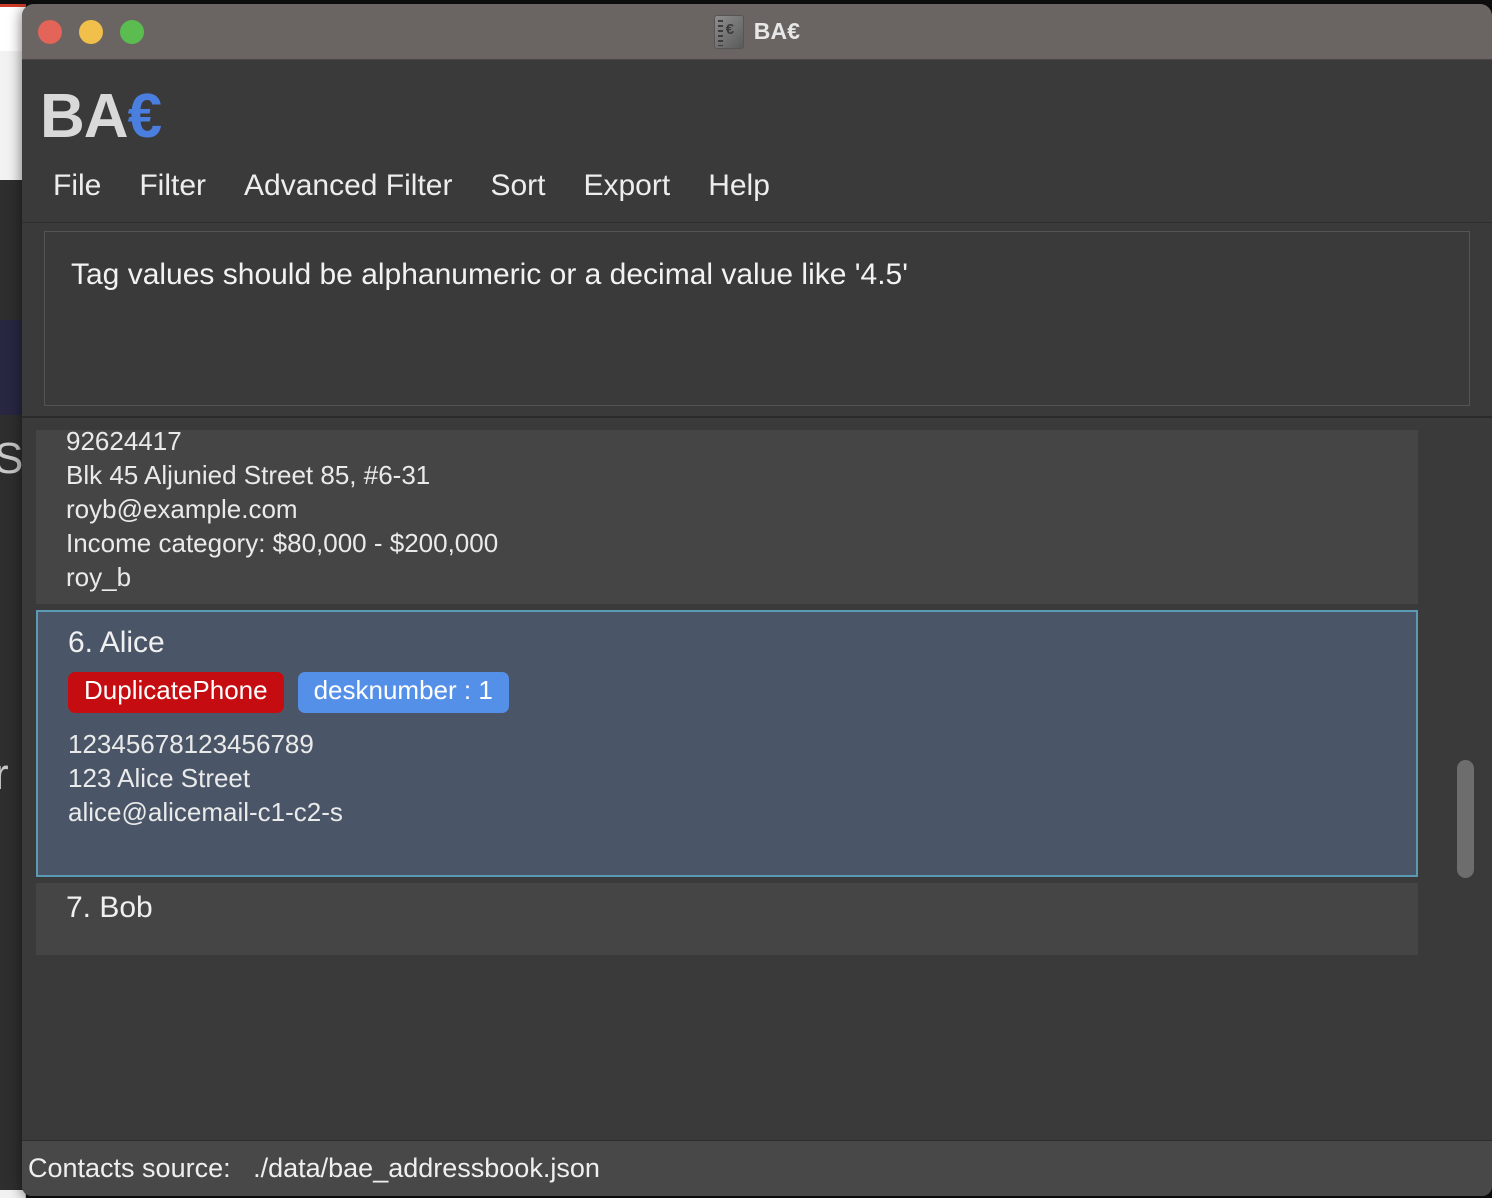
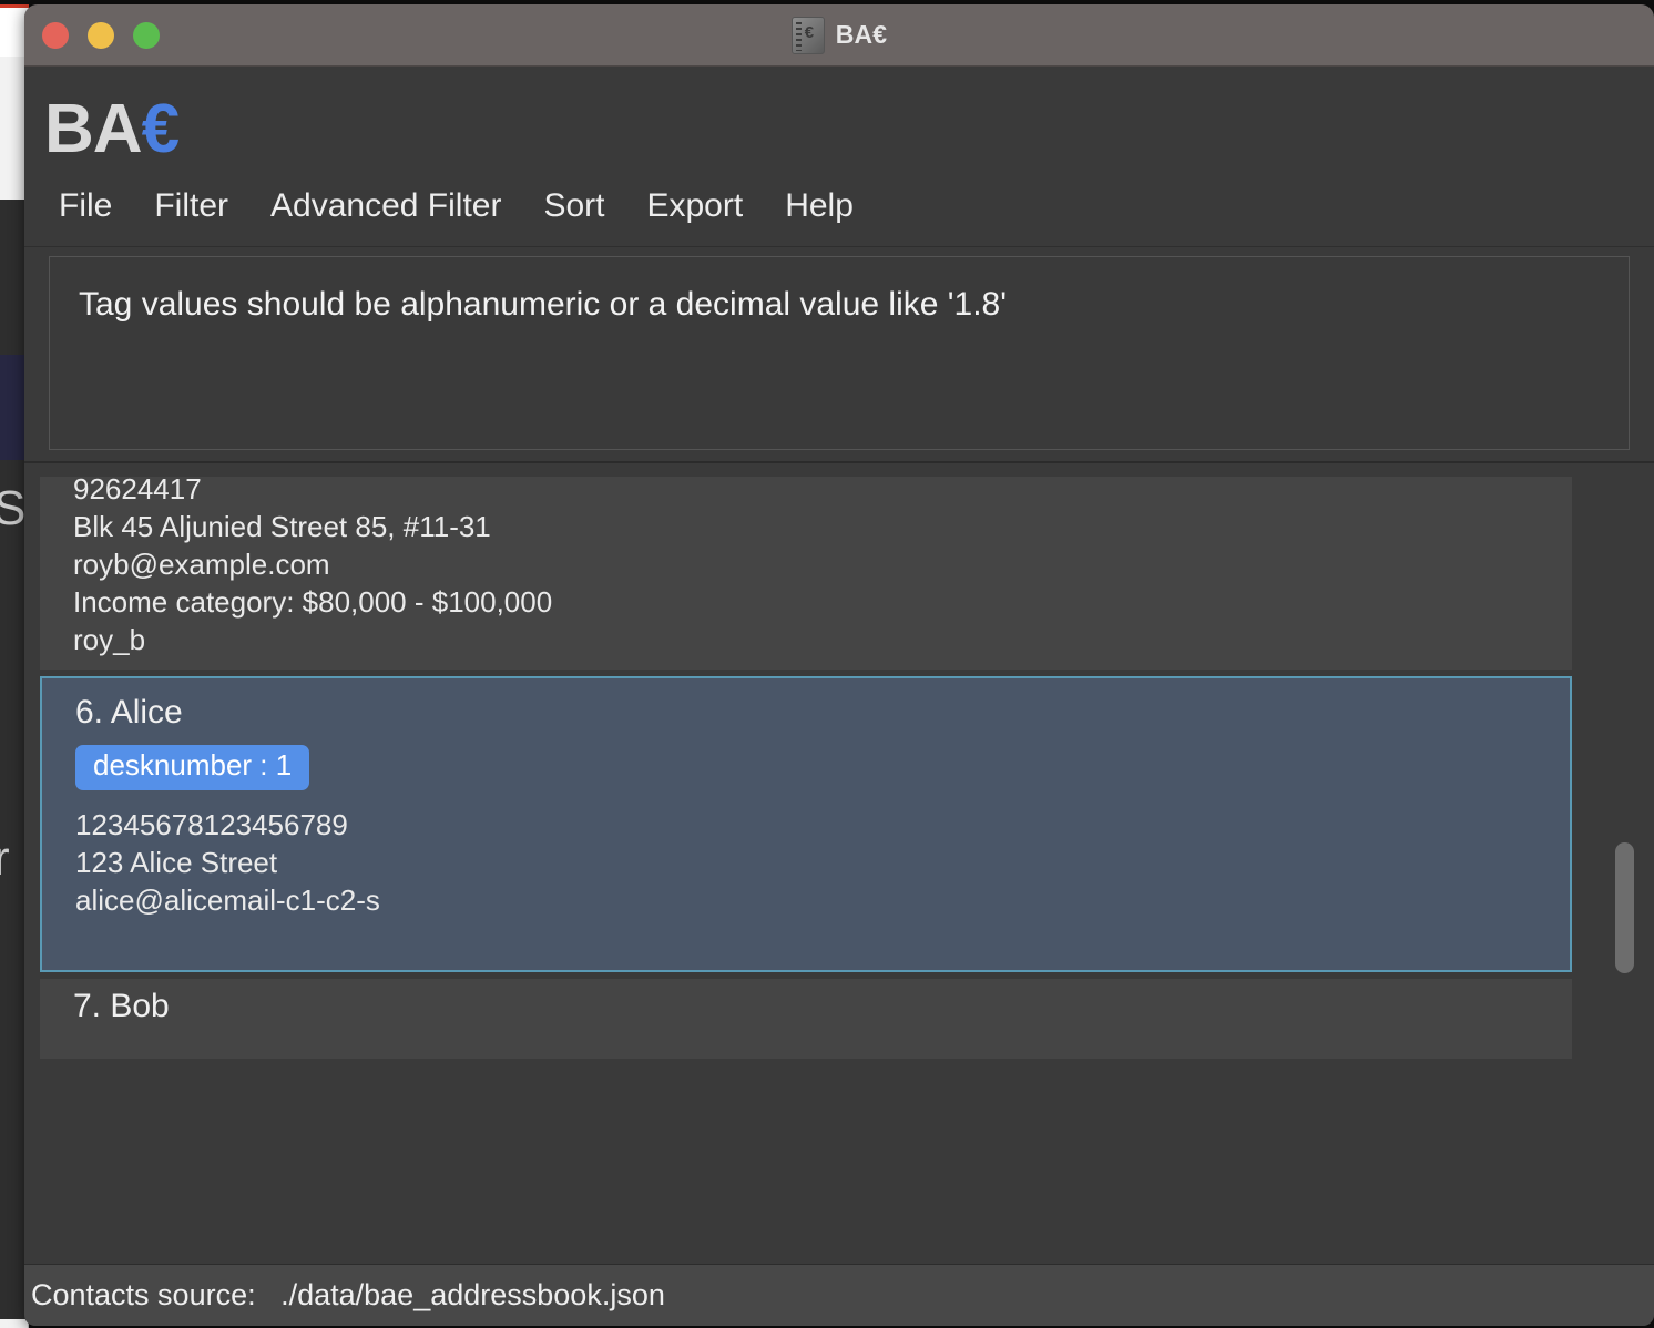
  S
  r
  BA€
  BA€
  File
  Filter
  Advanced Filter
  Sort
  Export
  Help
- Tag values should be alphanumeric or a decimal value like '4.5'
+ Tag values should be alphanumeric or a decimal value like '1.8'
  92624417
- Blk 45 Aljunied Street 85, #6-31
+ Blk 45 Aljunied Street 85, #11-31
  royb@example.com
- Income category: $80,000 - $200,000
+ Income category: $80,000 - $100,000
  roy_b
  6. Alice
- DuplicatePhone
  desknumber : 1
  12345678123456789
  123 Alice Street
  alice@alicemail-c1-c2-s
  7. Bob
  Contacts source: ./data/bae_addressbook.json
